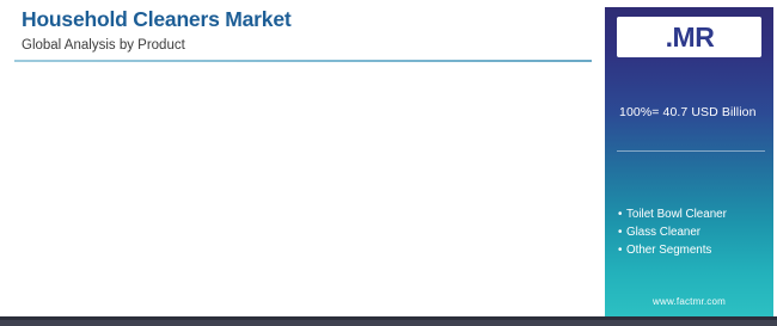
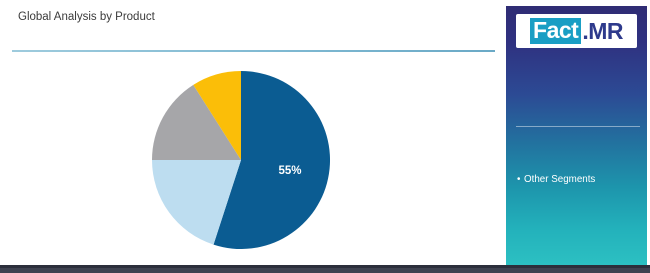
- Household Cleaners Market
  Global Analysis by Product
+ 55%
+ Fact
  .MR
- 100%= 40.7 USD Billion
- • Toilet Bowl Cleaner
- • Glass Cleaner
  • Other Segments
- www.factmr.com
